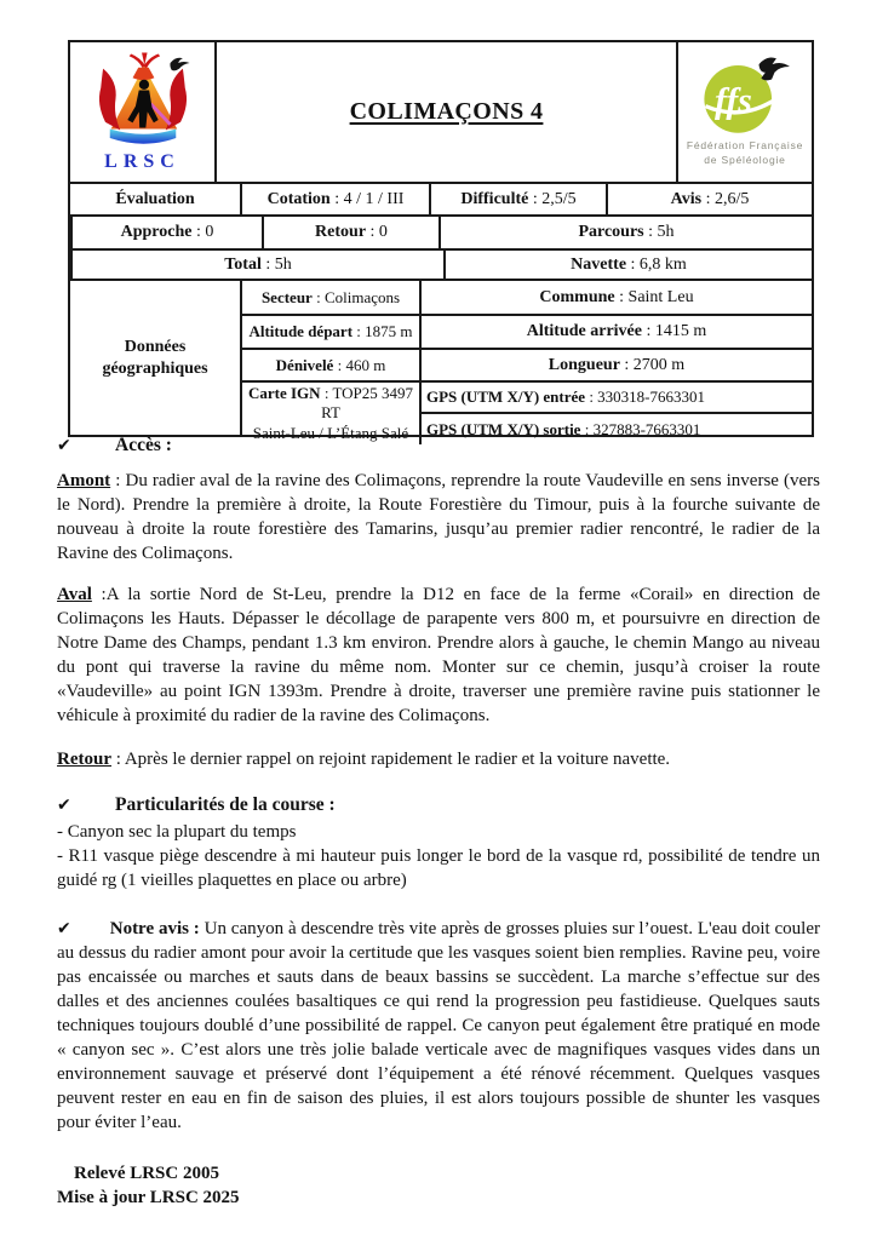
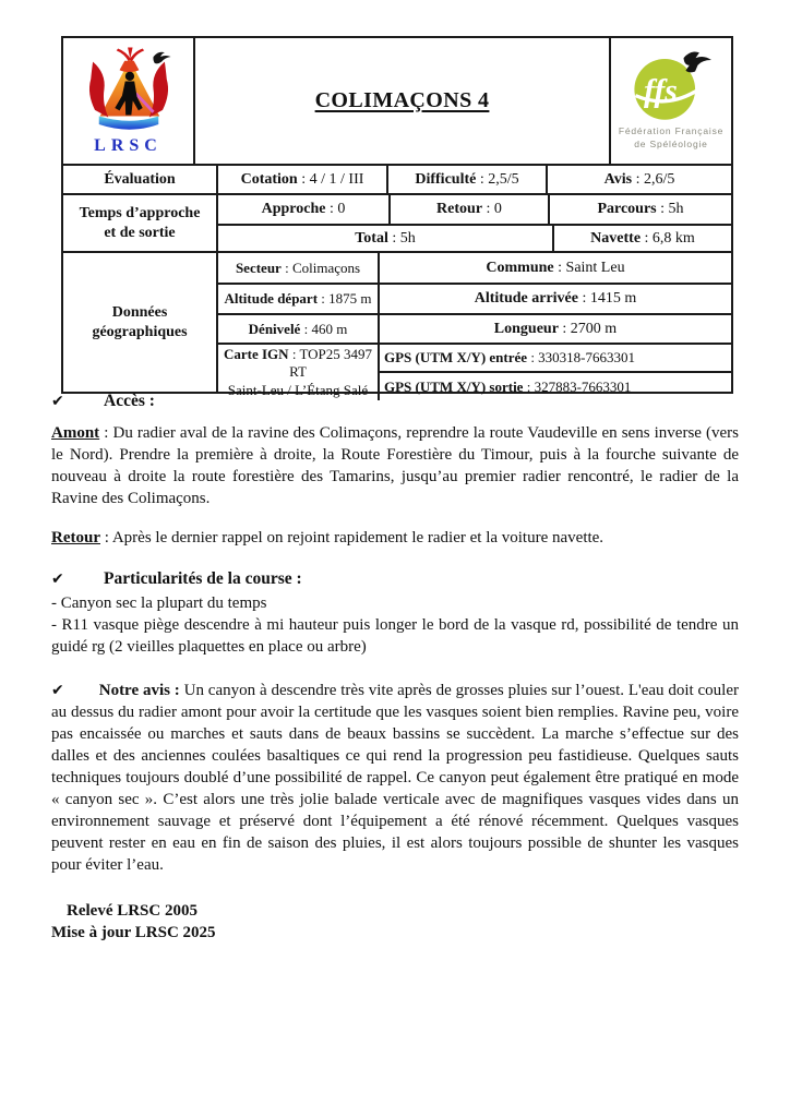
  LRSC
  COLIMAÇONS 4
  ffs
  Fédération Française
  de Spéléologie
  Évaluation
  Cotation : 4 / 1 / III
  Difficulté : 2,5/5
  Avis : 2,6/5
+ Temps d’approche
+ et de sortie
  Approche : 0
  Retour : 0
  Parcours : 5h
  Total : 5h
  Navette : 6,8 km
  Données
  géographiques
  Secteur : Colimaçons
  Commune : Saint Leu
  Altitude départ : 1875 m
  Altitude arrivée : 1415 m
  Dénivelé : 460 m
  Longueur : 2700 m
  Carte IGN : TOP25 3497 RT
  Saint-Leu / L’Étang Salé
  GPS (UTM X/Y) entrée : 330318-7663301
  GPS (UTM X/Y) sortie : 327883-7663301
  ✔
  Accès :
  Amont : Du radier aval de la ravine des Colimaçons, reprendre la route Vaudeville en sens inverse (vers le Nord). Prendre la première à droite, la Route Forestière du Timour, puis à la fourche suivante de nouveau à droite la route forestière des Tamarins, jusqu’au premier radier rencontré, le radier de la Ravine des Colimaçons.
- Aval :A la sortie Nord de St-Leu, prendre la D12 en face de la ferme «Corail» en direction de Colimaçons les Hauts. Dépasser le décollage de parapente vers 800 m, et poursuivre en direction de Notre Dame des Champs, pendant 1.3 km environ. Prendre alors à gauche, le chemin Mango au niveau du pont qui traverse la ravine du même nom. Monter sur ce chemin, jusqu’à croiser la route «Vaudeville» au point IGN 1393m. Prendre à droite, traverser une première ravine puis stationner le véhicule à proximité du radier de la ravine des Colimaçons.
  Retour : Après le dernier rappel on rejoint rapidement le radier et la voiture navette.
  ✔
  Particularités de la course :
  - Canyon sec la plupart du temps
- - R11 vasque piège descendre à mi hauteur puis longer le bord de la vasque rd, possibilité de tendre un guidé rg (1 vieilles plaquettes en place ou arbre)
+ - R11 vasque piège descendre à mi hauteur puis longer le bord de la vasque rd, possibilité de tendre un guidé rg (2 vieilles plaquettes en place ou arbre)
  ✔ Notre avis : Un canyon à descendre très vite après de grosses pluies sur l’ouest. L'eau doit couler au dessus du radier amont pour avoir la certitude que les vasques soient bien remplies. Ravine peu, voire pas encaissée ou marches et sauts dans de beaux bassins se succèdent. La marche s’effectue sur des dalles et des anciennes coulées basaltiques ce qui rend la progression peu fastidieuse. Quelques sauts techniques toujours doublé d’une possibilité de rappel. Ce canyon peut également être pratiqué en mode « canyon sec ». C’est alors une très jolie balade verticale avec de magnifiques vasques vides dans un environnement sauvage et préservé dont l’équipement a été rénové récemment. Quelques vasques peuvent rester en eau en fin de saison des pluies, il est alors toujours possible de shunter les vasques pour éviter l’eau.
  Relevé LRSC 2005
  Mise à jour LRSC 2025
